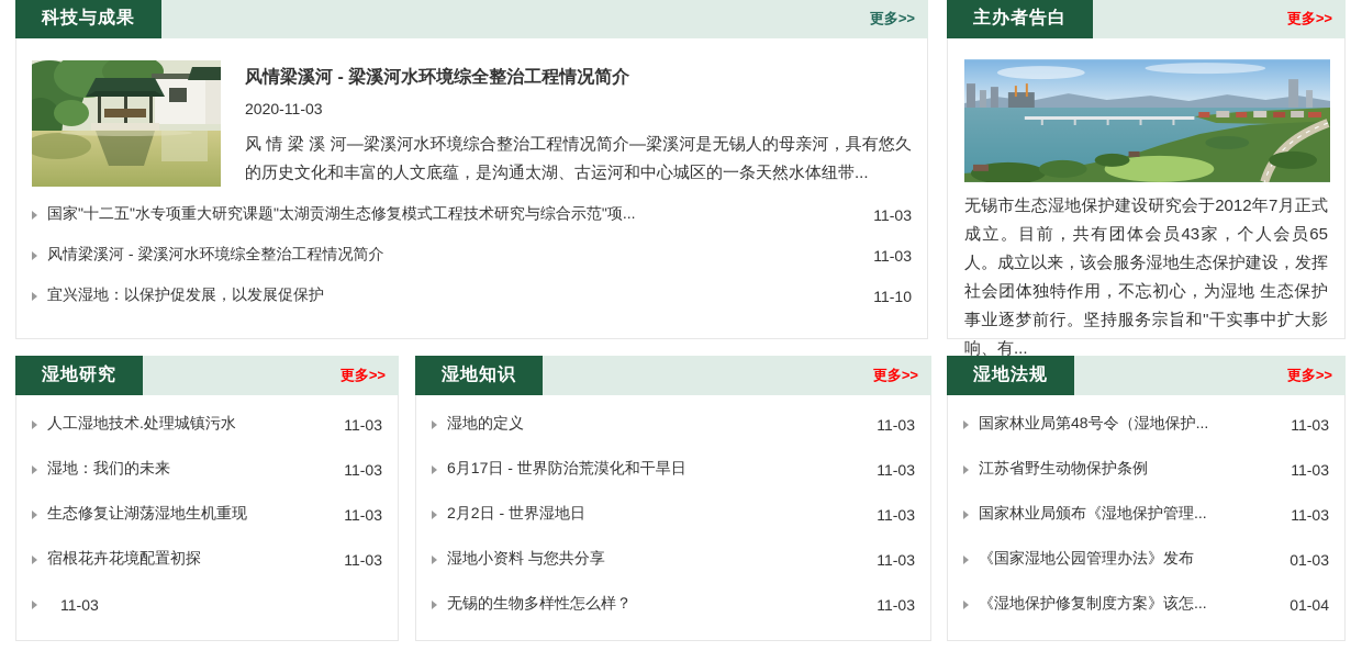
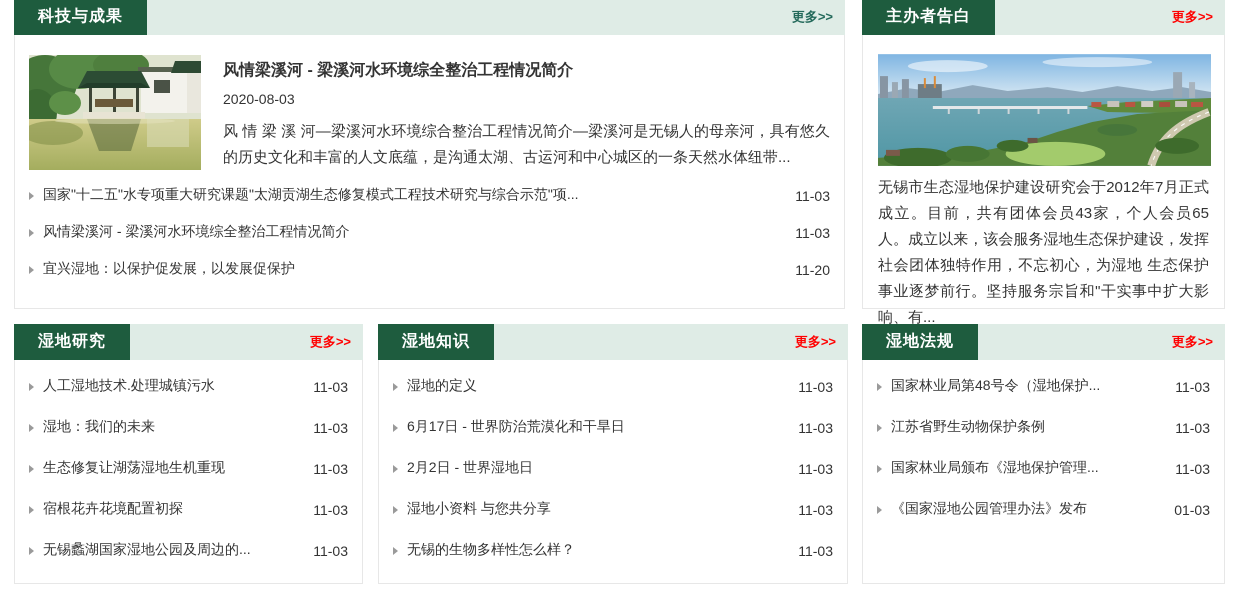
  科技与成果
  更多>>
  风情梁溪河 - 梁溪河水环境综全整治工程情况简介
- 2020-11-03
+ 2020-08-03
  风 情 梁 溪 河—梁溪河水环境综合整治工程情况简介—梁溪河是无锡人的母亲河，具有悠久的历史文化和丰富的人文底蕴，是沟通太湖、古运河和中心城区的一条天然水体纽带...
  国家"十二五"水专项重大研究课题"太湖贡湖生态修复模式工程技术研究与综合示范"项...
  11-03
  风情梁溪河 - 梁溪河水环境综全整治工程情况简介
  11-03
  宜兴湿地：以保护促发展，以发展促保护
- 11-10
+ 11-20
  主办者告白
  更多>>
  无锡市生态湿地保护建设研究会于2012年7月正式成立。目前，共有团体会员43家，个人会员65人。成立以来，该会服务湿地生态保护建设，发挥社会团体独特作用，不忘初心，为湿地 生态保护事业逐梦前行。坚持服务宗旨和"干实事中扩大影响、有...
  湿地研究
  更多>>
  人工湿地技术.处理城镇污水
  11-03
  湿地：我们的未来
  11-03
  生态修复让湖荡湿地生机重现
  11-03
  宿根花卉花境配置初探
  11-03
+ 无锡蠡湖国家湿地公园及周边的...
  11-03
  湿地知识
  更多>>
  湿地的定义
  11-03
  6月17日 - 世界防治荒漠化和干旱日
  11-03
  2月2日 - 世界湿地日
  11-03
  湿地小资料 与您共分享
  11-03
  无锡的生物多样性怎么样？
  11-03
  湿地法规
  更多>>
  国家林业局第48号令（湿地保护...
  11-03
  江苏省野生动物保护条例
  11-03
  国家林业局颁布《湿地保护管理...
  11-03
  《国家湿地公园管理办法》发布
  01-03
- 《湿地保护修复制度方案》该怎...
- 01-04
